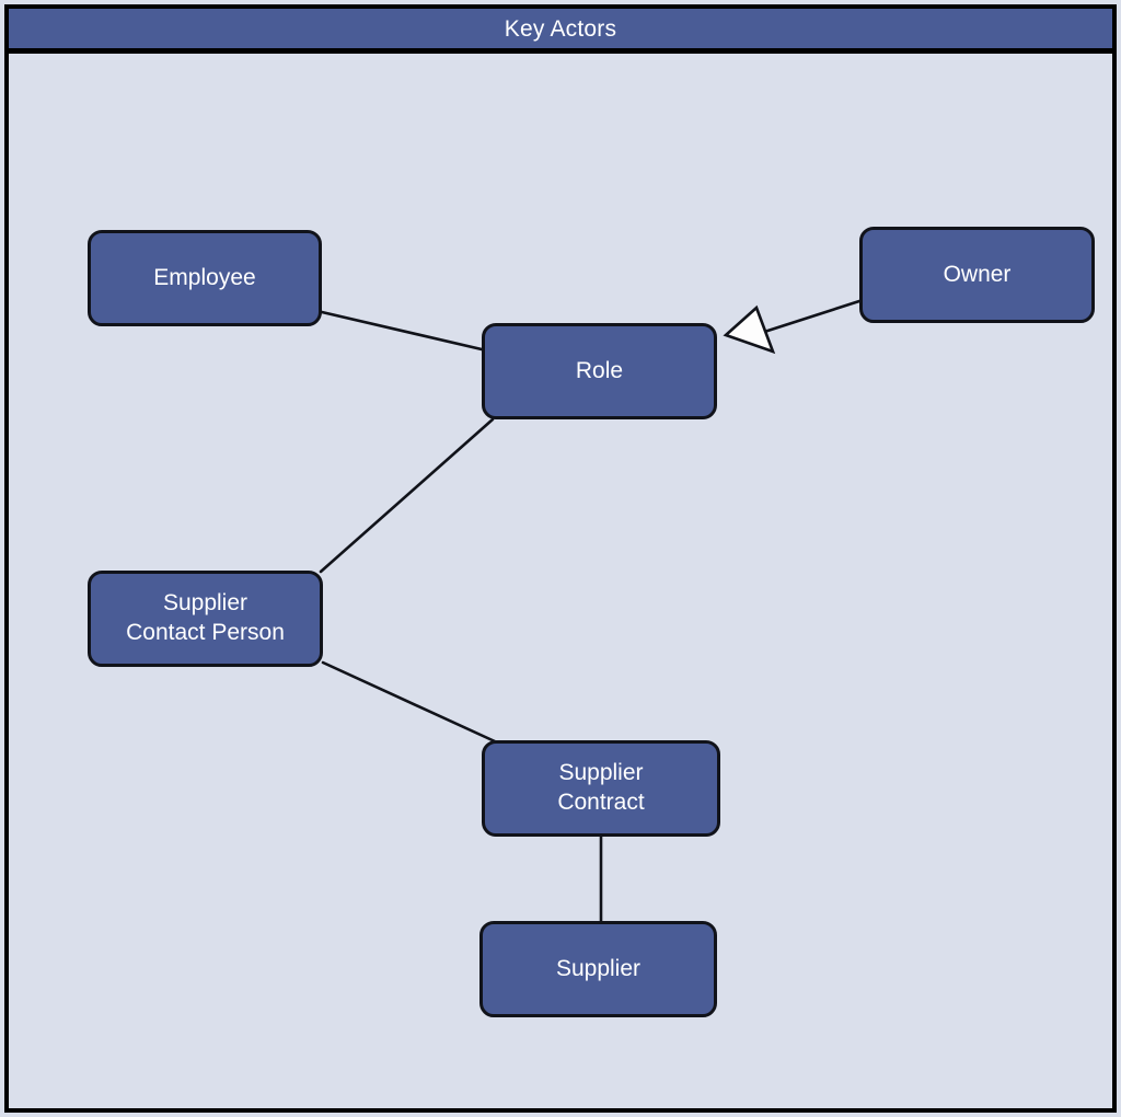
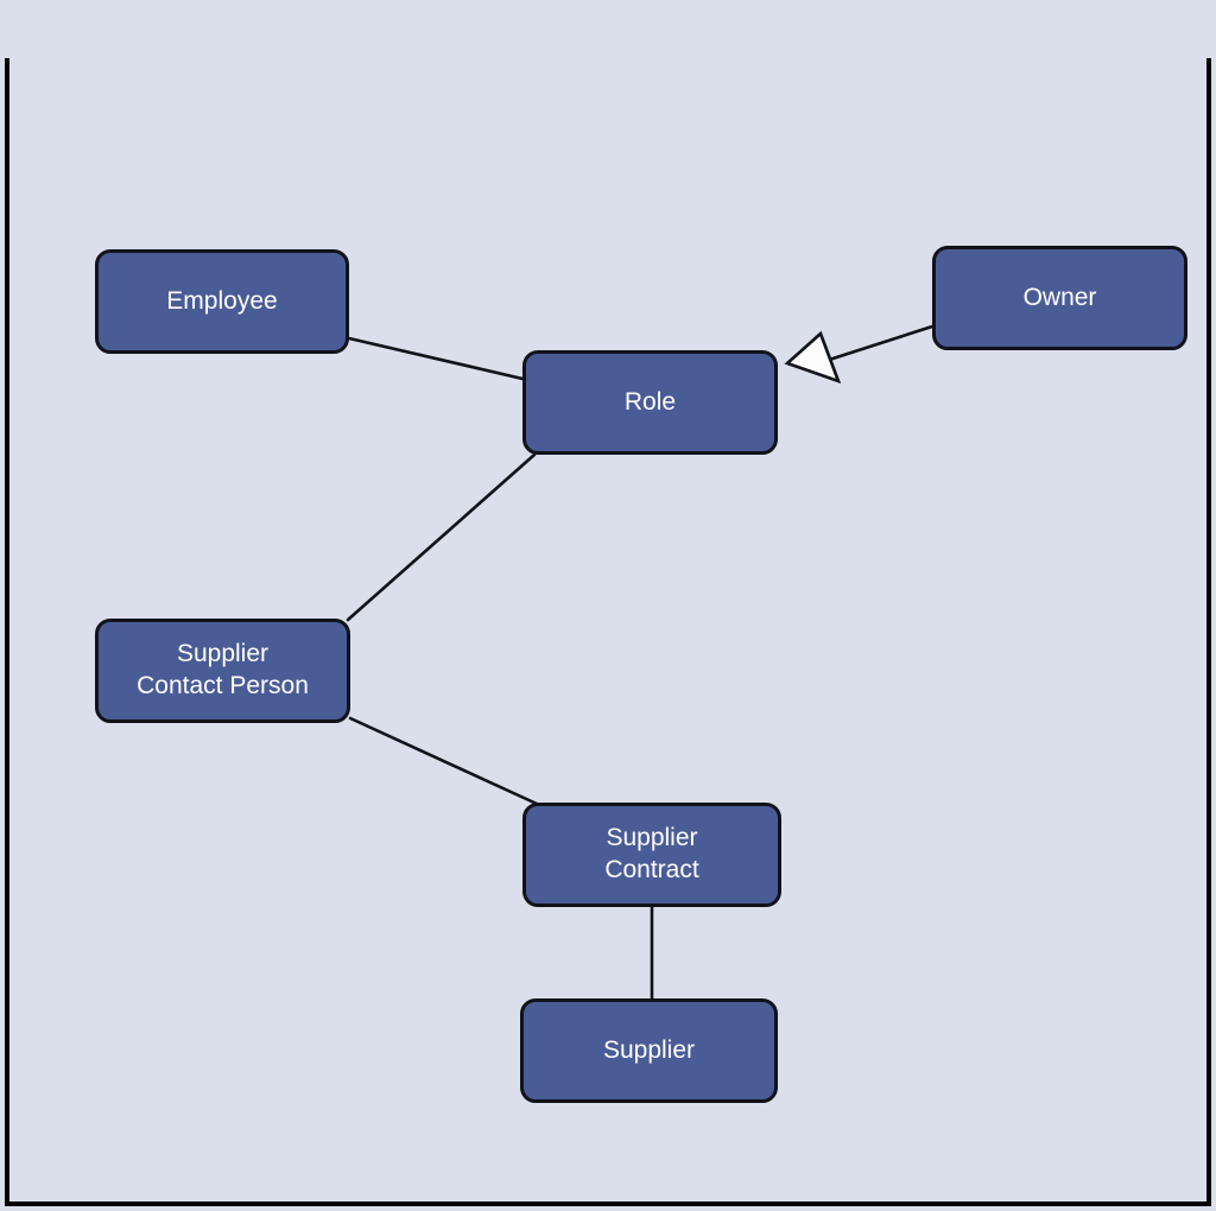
- Key Actors
  Employee
  Owner
  Role
  Supplier
  Contact Person
  Supplier
  Contract
  Supplier
